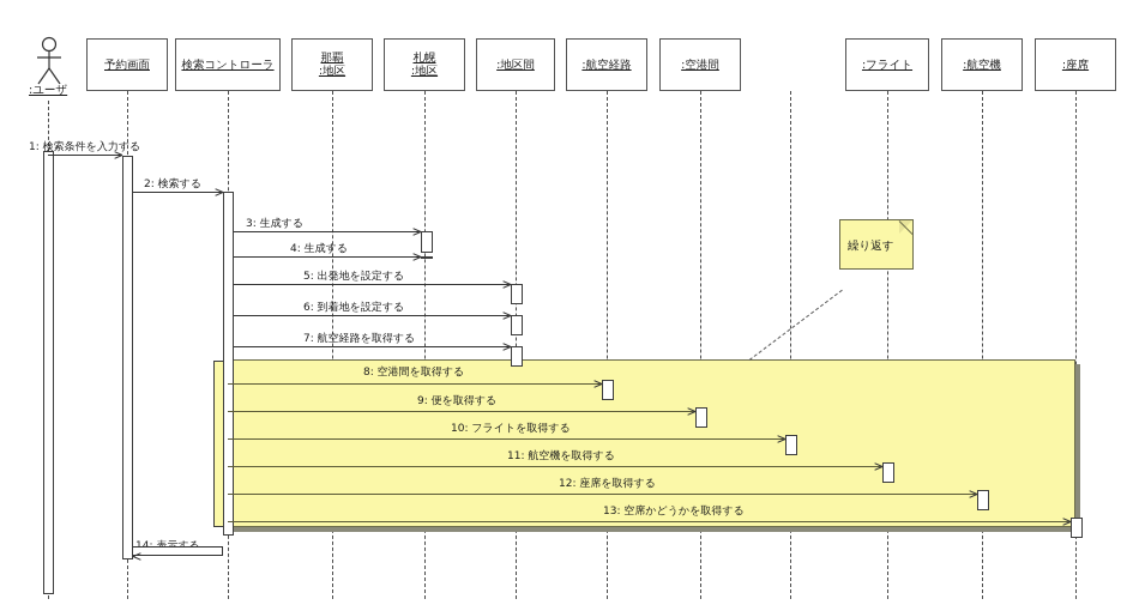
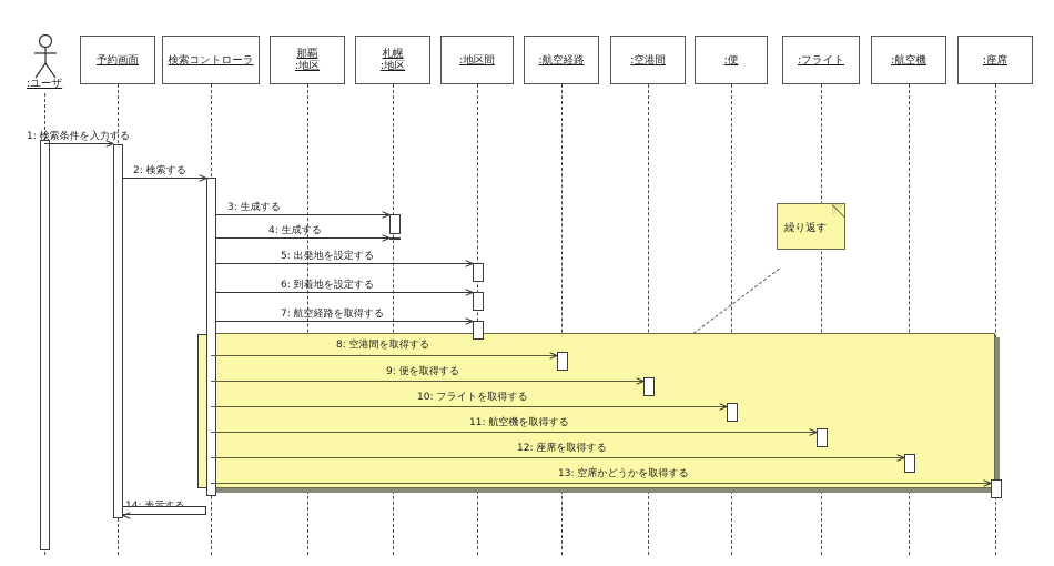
  :ユーザ
  予約画面
  検索コントローラ
  那覇
  :地区
  札幌
  :地区
  :地区間
  :航空経路
  :空港間
+ :便
  :フライト
  :航空機
  :座席
  1: 検索条件を入力する
  2: 検索する
  3: 生成する
  4: 生成する
  5: 出発地を設定する
  6: 到着地を設定する
  7: 航空経路を取得する
  8: 空港間を取得する
  9: 便を取得する
  10: フライトを取得する
  11: 航空機を取得する
  12: 座席を取得する
  13: 空席かどうかを取得する
  繰り返す
